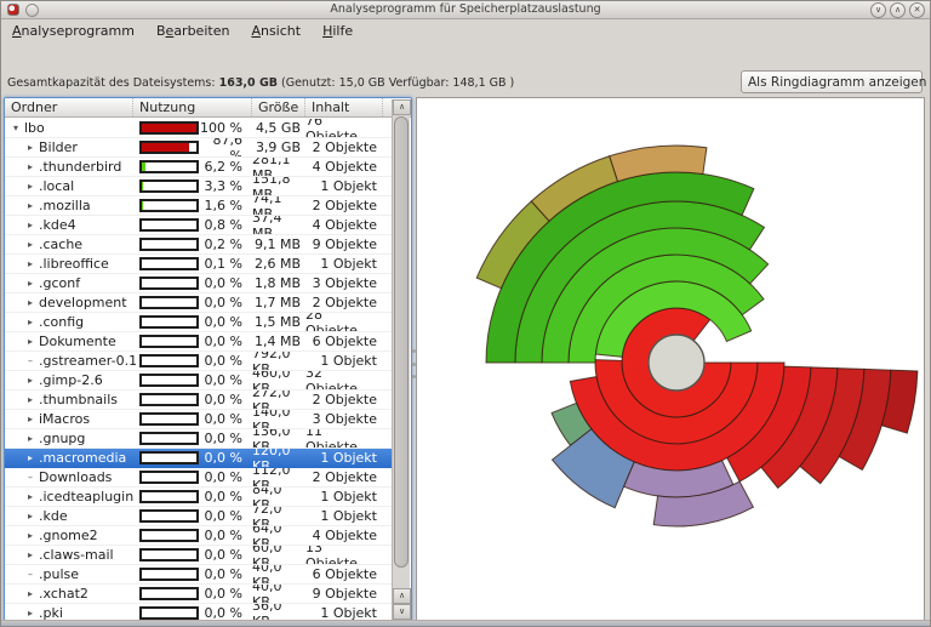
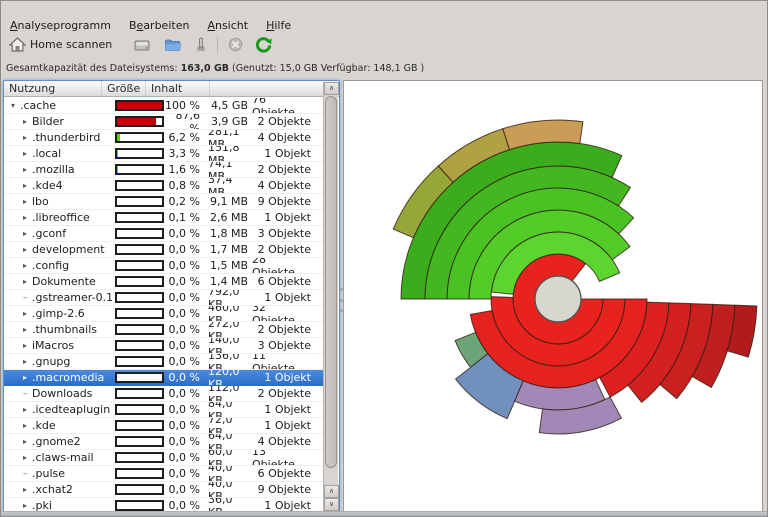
- Analyseprogramm für Speicherplatzauslastung
  Analyseprogramm
  Bearbeiten
  Ansicht
  Hilfe
+ Home scannen
  Gesamtkapazität des Dateisystems: 163,0 GB (Genutzt: 15,0 GB Verfügbar: 148,1 GB )
- Als Ringdiagramm anzeigen
- Ordner
  Nutzung
  Größe
  Inhalt
  ▾
- lbo
+ .cache
  100 %
  4,5 GB
  76 Objekte
  ▸
  Bilder
  87,6 %
  3,9 GB
  2 Objekte
  ▸
  .thunderbird
  6,2 %
  281,1 MB
  4 Objekte
  ▸
  .local
  3,3 %
  151,8 MB
  1 Objekt
  ▸
  .mozilla
  1,6 %
  74,1 MB
  2 Objekte
  ▸
  .kde4
  0,8 %
  37,4 MB
  4 Objekte
  ▸
- .cache
+ lbo
  0,2 %
  9,1 MB
  9 Objekte
  ▸
  .libreoffice
  0,1 %
  2,6 MB
  1 Objekt
  ▸
  .gconf
  0,0 %
  1,8 MB
  3 Objekte
  ▸
  development
  0,0 %
  1,7 MB
  2 Objekte
  ▸
  .config
  0,0 %
  1,5 MB
  28 Objekte
  ▸
  Dokumente
  0,0 %
  1,4 MB
  6 Objekte
  –
  .gstreamer-0.1
  0,0 %
  792,0 KB
  1 Objekt
  ▸
  .gimp-2.6
  0,0 %
  460,0 KB
  32 Objekte
  ▸
  .thumbnails
  0,0 %
  272,0 KB
  2 Objekte
  ▸
  iMacros
  0,0 %
  140,0 KB
  3 Objekte
  ▸
  .gnupg
  0,0 %
  136,0 KB
  11 Objekte
  ▸
  .macromedia
  0,0 %
  120,0 KB
  1 Objekt
  –
  Downloads
  0,0 %
  112,0 KB
  2 Objekte
  ▸
  .icedteaplugin
  0,0 %
  84,0 KB
  1 Objekt
  ▸
  .kde
  0,0 %
  72,0 KB
  1 Objekt
  ▸
  .gnome2
  0,0 %
  64,0 KB
  4 Objekte
  ▸
  .claws-mail
  0,0 %
  60,0 KB
  13 Objekte
  –
  .pulse
  0,0 %
  40,0 KB
  6 Objekte
  ▸
  .xchat2
  0,0 %
  40,0 KB
  9 Objekte
  ▸
  .pki
  0,0 %
  1 Objekt
